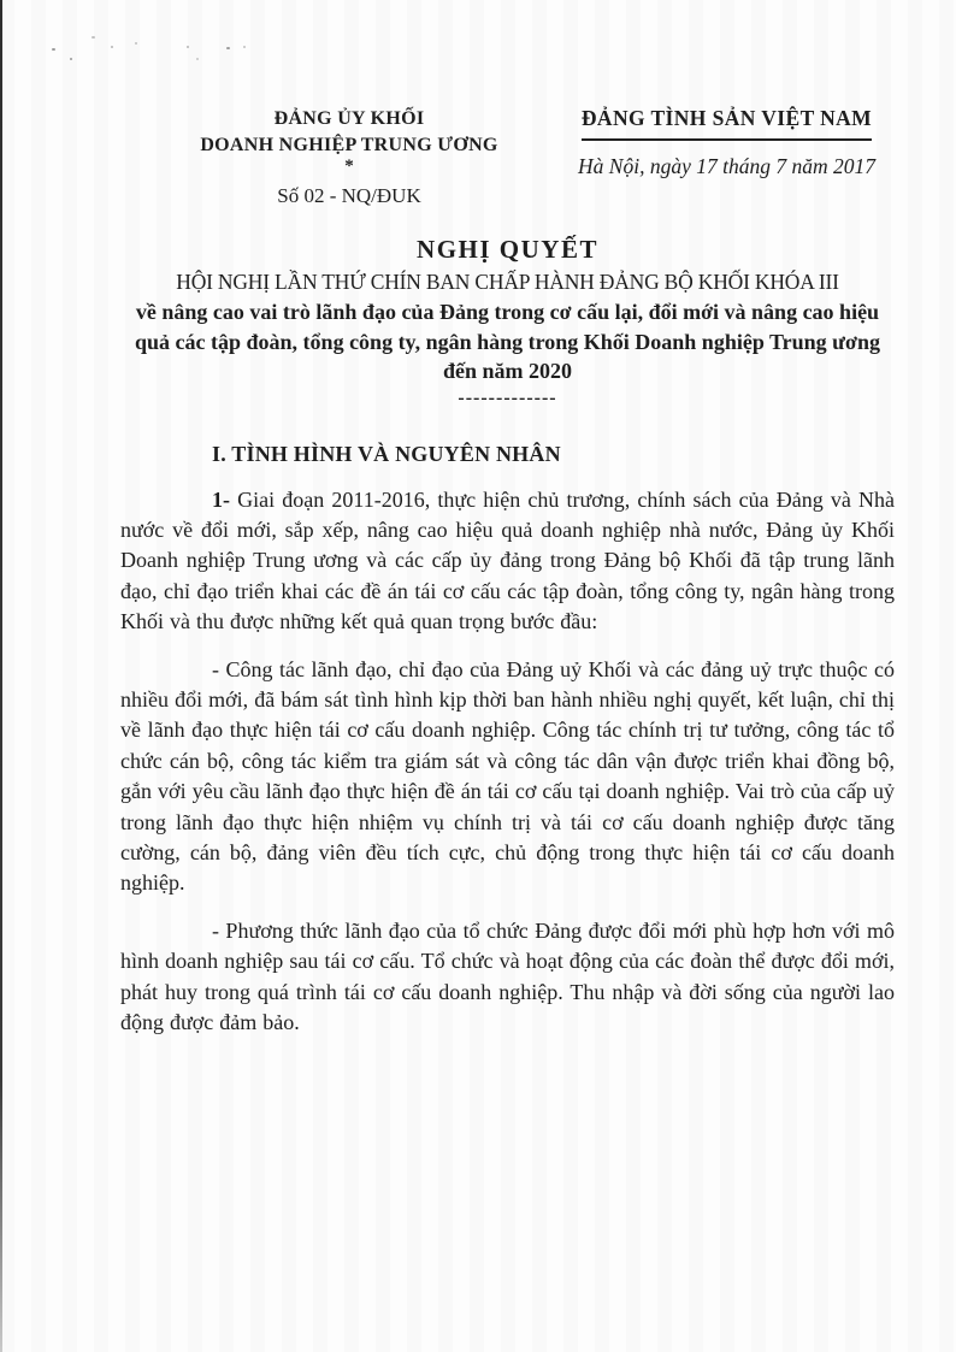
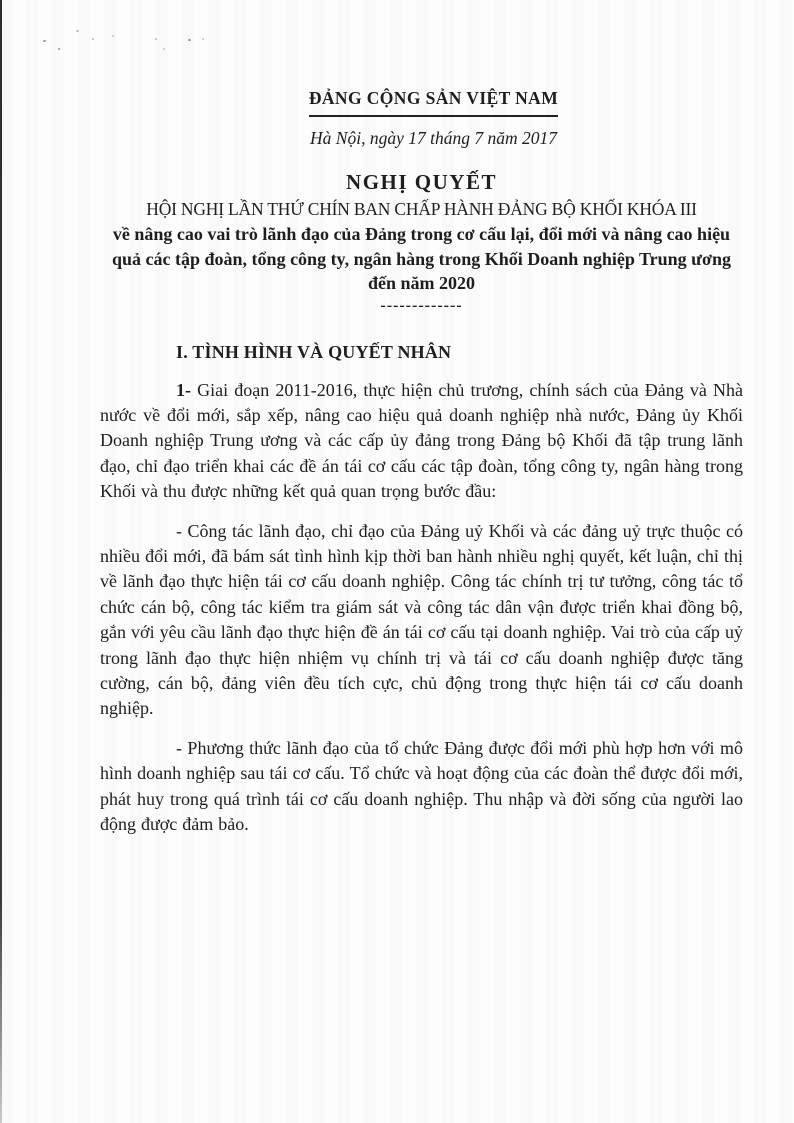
- ĐẢNG ỦY KHỐI
- DOANH NGHIỆP TRUNG ƯƠNG
- *
- Số 02 - NQ/ĐUK
- ĐẢNG TÌNH SẢN VIỆT NAM
+ ĐẢNG CỘNG SẢN VIỆT NAM
  Hà Nội, ngày 17 tháng 7 năm 2017
  NGHỊ QUYẾT
  HỘI NGHỊ LẦN THỨ CHÍN BAN CHẤP HÀNH ĐẢNG BỘ KHỐI KHÓA III
  về nâng cao vai trò lãnh đạo của Đảng trong cơ cấu lại, đổi mới và nâng cao hiệu quả các tập đoàn, tổng công ty, ngân hàng trong Khối Doanh nghiệp Trung ương đến năm 2020
  -------------
- I. TÌNH HÌNH VÀ NGUYÊN NHÂN
+ I. TÌNH HÌNH VÀ QUYẾT NHÂN
  1- Giai đoạn 2011-2016, thực hiện chủ trương, chính sách của Đảng và Nhà nước về đổi mới, sắp xếp, nâng cao hiệu quả doanh nghiệp nhà nước, Đảng ủy Khối Doanh nghiệp Trung ương và các cấp ủy đảng trong Đảng bộ Khối đã tập trung lãnh đạo, chỉ đạo triển khai các đề án tái cơ cấu các tập đoàn, tổng công ty, ngân hàng trong Khối và thu được những kết quả quan trọng bước đầu:
  - Công tác lãnh đạo, chỉ đạo của Đảng uỷ Khối và các đảng uỷ trực thuộc có nhiều đổi mới, đã bám sát tình hình kịp thời ban hành nhiều nghị quyết, kết luận, chỉ thị về lãnh đạo thực hiện tái cơ cấu doanh nghiệp. Công tác chính trị tư tưởng, công tác tổ chức cán bộ, công tác kiểm tra giám sát và công tác dân vận được triển khai đồng bộ, gắn với yêu cầu lãnh đạo thực hiện đề án tái cơ cấu tại doanh nghiệp. Vai trò của cấp uỷ trong lãnh đạo thực hiện nhiệm vụ chính trị và tái cơ cấu doanh nghiệp được tăng cường, cán bộ, đảng viên đều tích cực, chủ động trong thực hiện tái cơ cấu doanh nghiệp.
  - Phương thức lãnh đạo của tổ chức Đảng được đổi mới phù hợp hơn với mô hình doanh nghiệp sau tái cơ cấu. Tổ chức và hoạt động của các đoàn thể được đổi mới, phát huy trong quá trình tái cơ cấu doanh nghiệp. Thu nhập và đời sống của người lao động được đảm bảo.
